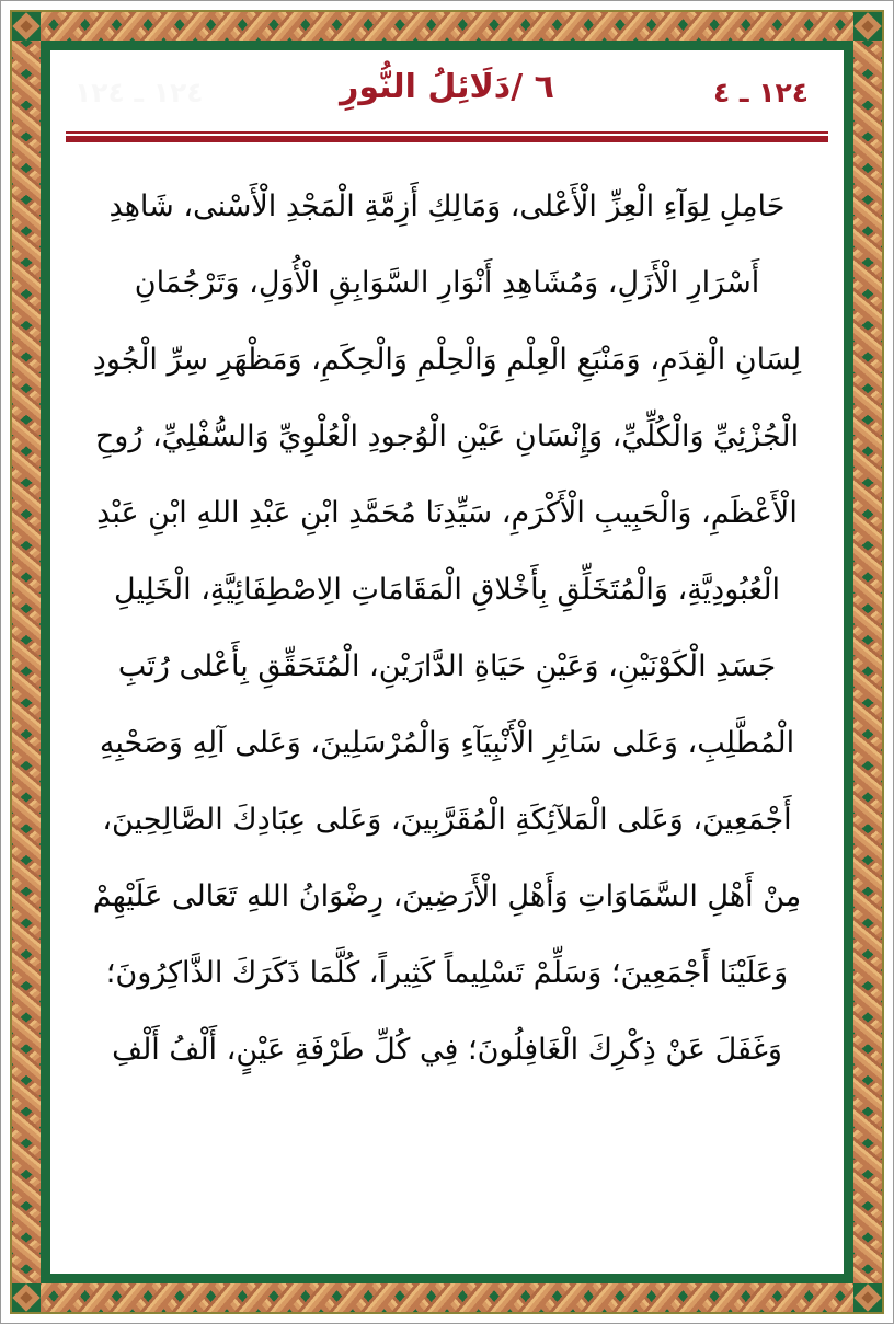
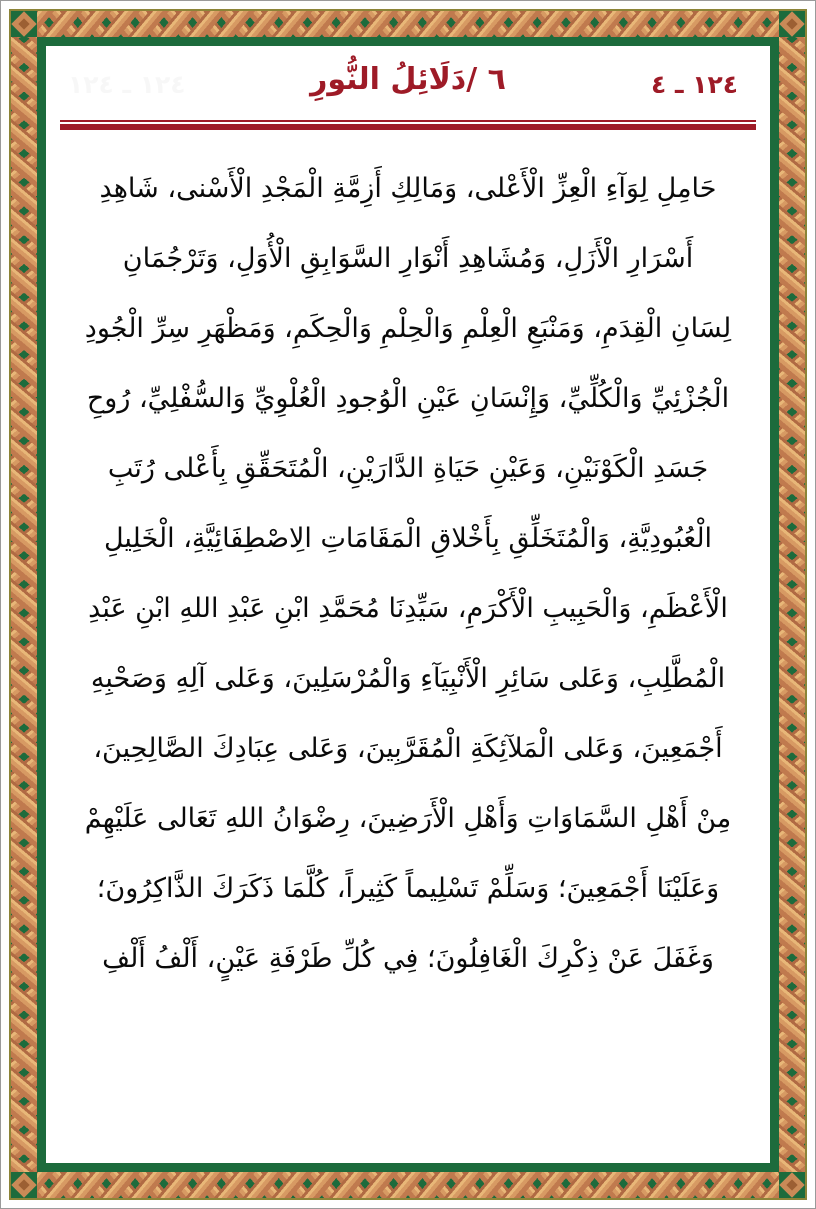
  ٦ /دَلَائِلُ النُّورِ
  ١٢٤ ـ ٤
  حَامِلِ لِوَآءِ الْعِزِّ الْأَعْلى، وَمَالِكِ أَزِمَّةِ الْمَجْدِ الْأَسْنى، شَاهِدِ
  أَسْرَارِ الْأَزَلِ، وَمُشَاهِدِ أَنْوَارِ السَّوَابِقِ الْأُوَلِ، وَتَرْجُمَانِ
  لِسَانِ الْقِدَمِ، وَمَنْبَعِ الْعِلْمِ وَالْحِلْمِ وَالْحِكَمِ، وَمَظْهَرِ سِرِّ الْجُودِ
  الْجُزْئِيِّ وَالْكُلِّيِّ، وَإِنْسَانِ عَيْنِ الْوُجودِ الْعُلْوِيِّ وَالسُّفْلِيِّ، رُوحِ
- الْأَعْظَمِ، وَالْحَبِيبِ الْأَكْرَمِ، سَيِّدِنَا مُحَمَّدِ ابْنِ عَبْدِ اللهِ ابْنِ عَبْدِ
+ جَسَدِ الْكَوْنَيْنِ، وَعَيْنِ حَيَاةِ الدَّارَيْنِ، الْمُتَحَقِّقِ بِأَعْلى رُتَبِ
  الْعُبُودِيَّةِ، وَالْمُتَخَلِّقِ بِأَخْلاقِ الْمَقَامَاتِ الِاصْطِفَائِيَّةِ، الْخَلِيلِ
- جَسَدِ الْكَوْنَيْنِ، وَعَيْنِ حَيَاةِ الدَّارَيْنِ، الْمُتَحَقِّقِ بِأَعْلى رُتَبِ
+ الْأَعْظَمِ، وَالْحَبِيبِ الْأَكْرَمِ، سَيِّدِنَا مُحَمَّدِ ابْنِ عَبْدِ اللهِ ابْنِ عَبْدِ
  الْمُطَّلِبِ، وَعَلى سَائِرِ الْأَنْبِيَآءِ وَالْمُرْسَلِينَ، وَعَلى آلِهِ وَصَحْبِهِ
  أَجْمَعِينَ، وَعَلى الْمَلآئِكَةِ الْمُقَرَّبِينَ، وَعَلى عِبَادِكَ الصَّالِحِينَ،
  مِنْ أَهْلِ السَّمَاوَاتِ وَأَهْلِ الْأَرَضِينَ، رِضْوَانُ اللهِ تَعَالى عَلَيْهِمْ
  وَعَلَيْنَا أَجْمَعِينَ؛ وَسَلِّمْ تَسْلِيماً كَثِيراً، كُلَّمَا ذَكَرَكَ الذَّاكِرُونَ؛
  وَغَفَلَ عَنْ ذِكْرِكَ الْغَافِلُونَ؛ فِي كُلِّ طَرْفَةِ عَيْنٍ، أَلْفُ أَلْفِ
